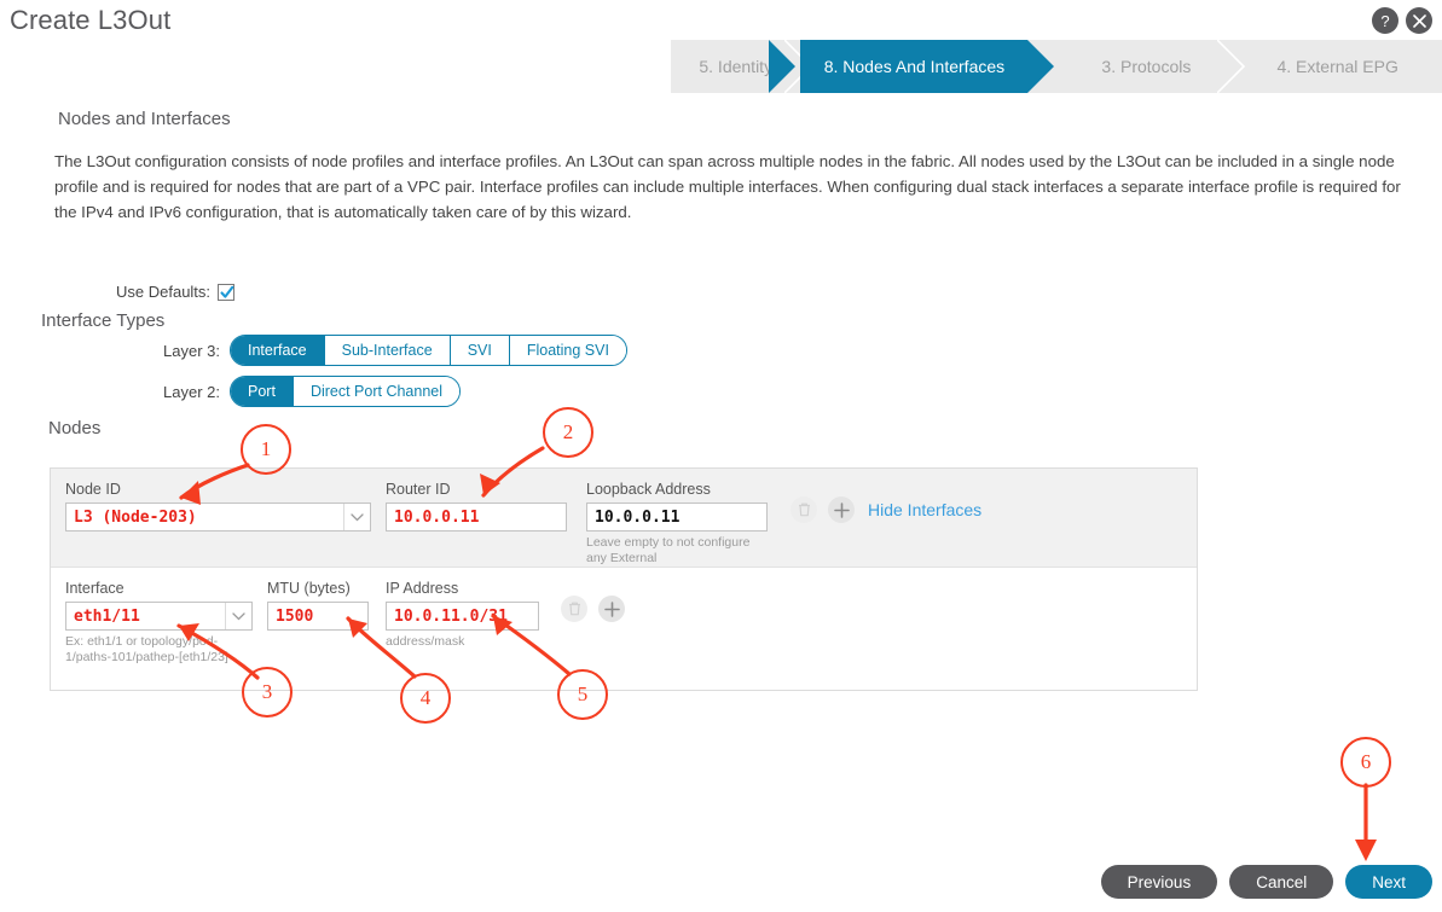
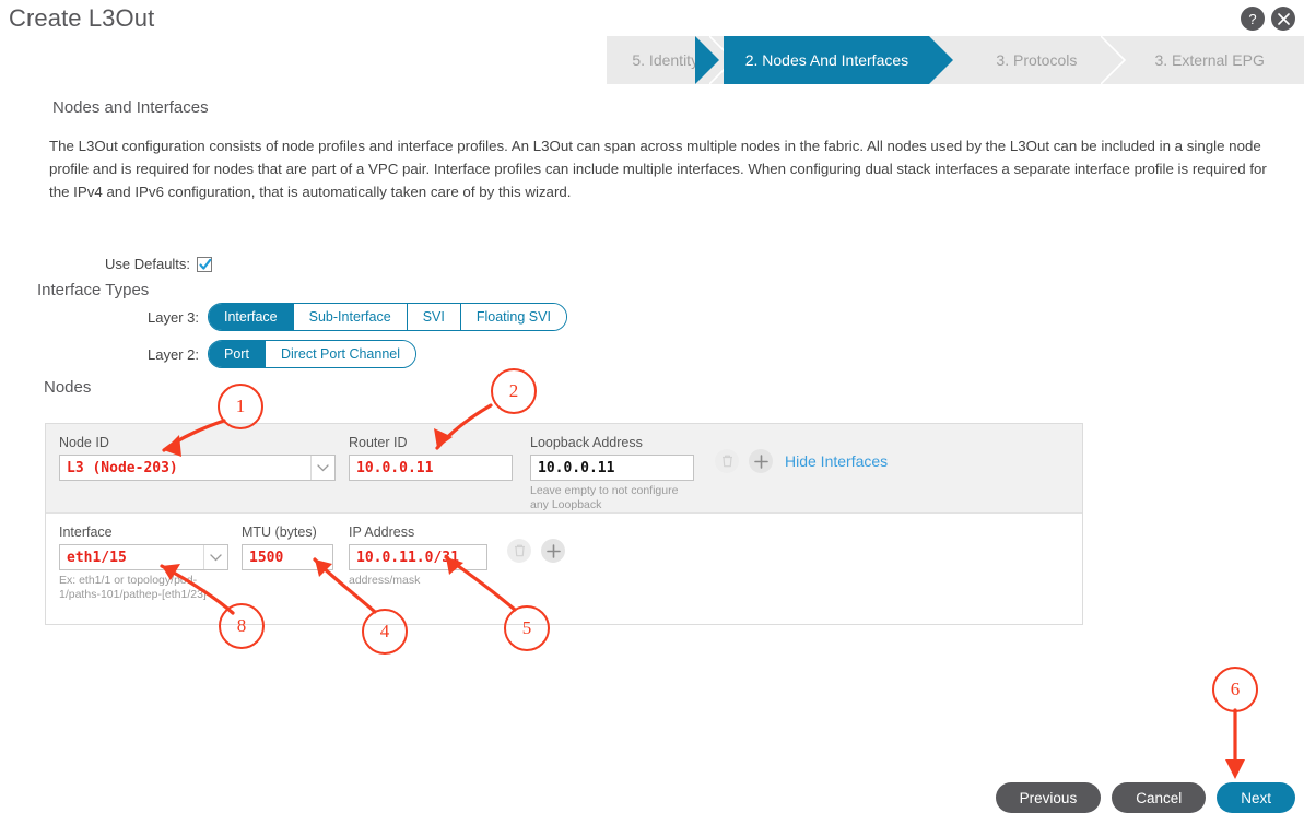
  Create L3Out
  ?
  5. Identity
- 8. Nodes And Interfaces
+ 2. Nodes And Interfaces
  3. Protocols
- 4. External EPG
+ 3. External EPG
  Nodes and Interfaces
  The L3Out configuration consists of node profiles and interface profiles. An L3Out can span across multiple nodes in the fabric. All nodes used by the L3Out can be included in a single node profile and is required for nodes that are part of a VPC pair. Interface profiles can include multiple interfaces. When configuring dual stack interfaces a separate interface profile is required for the IPv4 and IPv6 configuration, that is automatically taken care of by this wizard.
  Use Defaults:
  Interface Types
  Layer 3:
  Interface
  Sub-Interface
  SVI
  Floating SVI
  Layer 2:
  Port
  Direct Port Channel
  Nodes
  Node ID
  L3 (Node-203)
  Router ID
  10.0.0.11
  Loopback Address
  10.0.0.11
- Leave empty to not configure any External
+ Leave empty to not configure any Loopback
  Hide Interfaces
  Interface
- eth1/11
+ eth1/15
  Ex: eth1/1 or topology/p-1/paths-101/pathep-[eth1/23]
  MTU (bytes)
  1500
  IP Address
  10.0.11.0/1
  address/mask
  Previous
  Cancel
  Next
  1
  2
- 3
+ 8
  4
  5
  6
